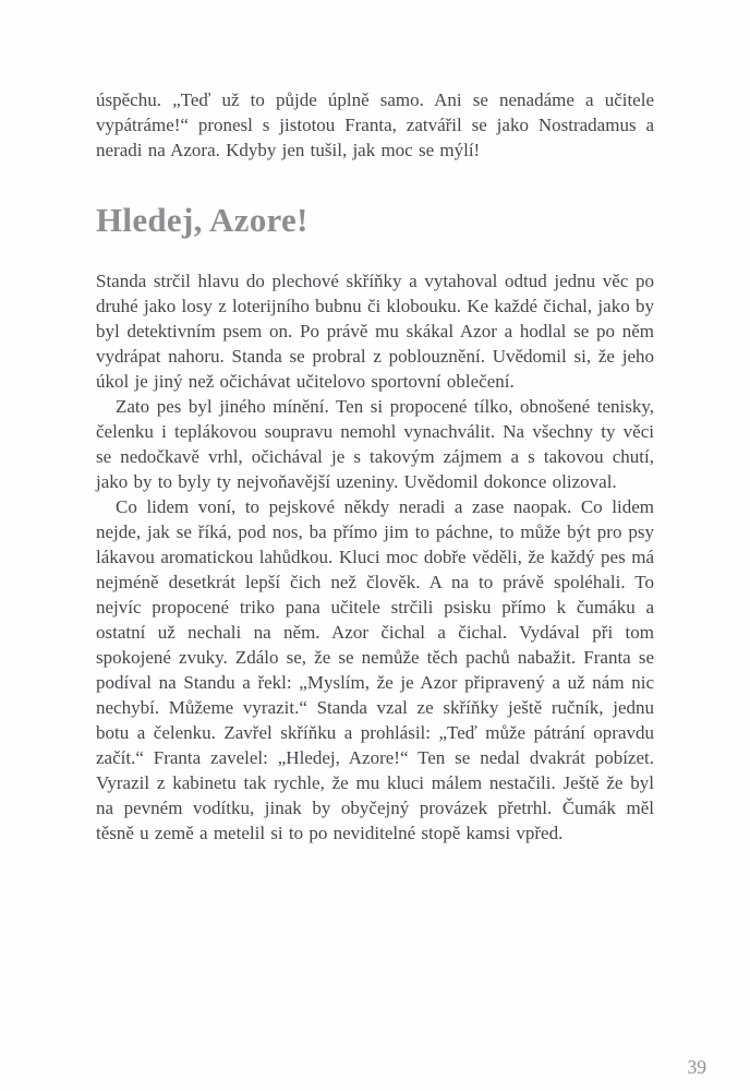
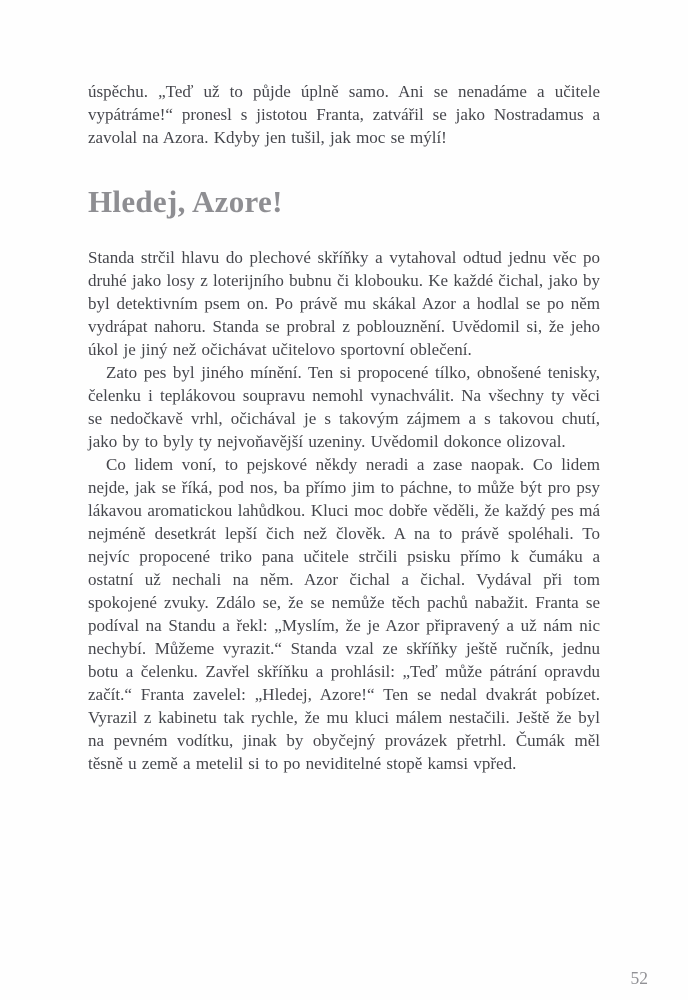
- úspěchu. „Teď už to půjde úplně samo. Ani se nenadáme a učitele vypátráme!“ pronesl s jistotou Franta, zatvářil se jako Nostradamus a neradi na Azora. Kdyby jen tušil, jak moc se mýlí!
+ úspěchu. „Teď už to půjde úplně samo. Ani se nenadáme a učitele vypátráme!“ pronesl s jistotou Franta, zatvářil se jako Nostradamus a zavolal na Azora. Kdyby jen tušil, jak moc se mýlí!
  Hledej, Azore!
  Standa strčil hlavu do plechové skříňky a vytahoval odtud jednu věc po druhé jako losy z loterijního bubnu či klobouku. Ke každé čichal, jako by byl detektivním psem on. Po právě mu skákal Azor a hodlal se po něm vydrápat nahoru. Standa se probral z poblouznění. Uvědomil si, že jeho úkol je jiný než očichávat učitelovo sportovní oblečení.
  Zato pes byl jiného mínění. Ten si propocené tílko, obnošené tenisky, čelenku i teplákovou soupravu nemohl vynachválit. Na všechny ty věci se nedočkavě vrhl, očichával je s takovým zájmem a s takovou chutí, jako by to byly ty nejvoňavější uzeniny. Uvědomil dokonce olizoval.
  Co lidem voní, to pejskové někdy neradi a zase naopak. Co lidem nejde, jak se říká, pod nos, ba přímo jim to páchne, to může být pro psy lákavou aromatickou lahůdkou. Kluci moc dobře věděli, že každý pes má nejméně desetkrát lepší čich než člověk. A na to právě spoléhali. To nejvíc propocené triko pana učitele strčili psisku přímo k čumáku a ostatní už nechali na něm. Azor čichal a čichal. Vydával při tom spokojené zvuky. Zdálo se, že se nemůže těch pachů nabažit. Franta se podíval na Standu a řekl: „Myslím, že je Azor připravený a už nám nic nechybí. Můžeme vyrazit.“ Standa vzal ze skříňky ještě ručník, jednu botu a čelenku. Zavřel skříňku a prohlásil: „Teď může pátrání opravdu začít.“ Franta zavelel: „Hledej, Azore!“ Ten se nedal dvakrát pobízet. Vyrazil z kabinetu tak rychle, že mu kluci málem nestačili. Ještě že byl na pevném vodítku, jinak by obyčejný provázek přetrhl. Čumák měl těsně u země a metelil si to po neviditelné stopě kamsi vpřed.
- 39
+ 52
